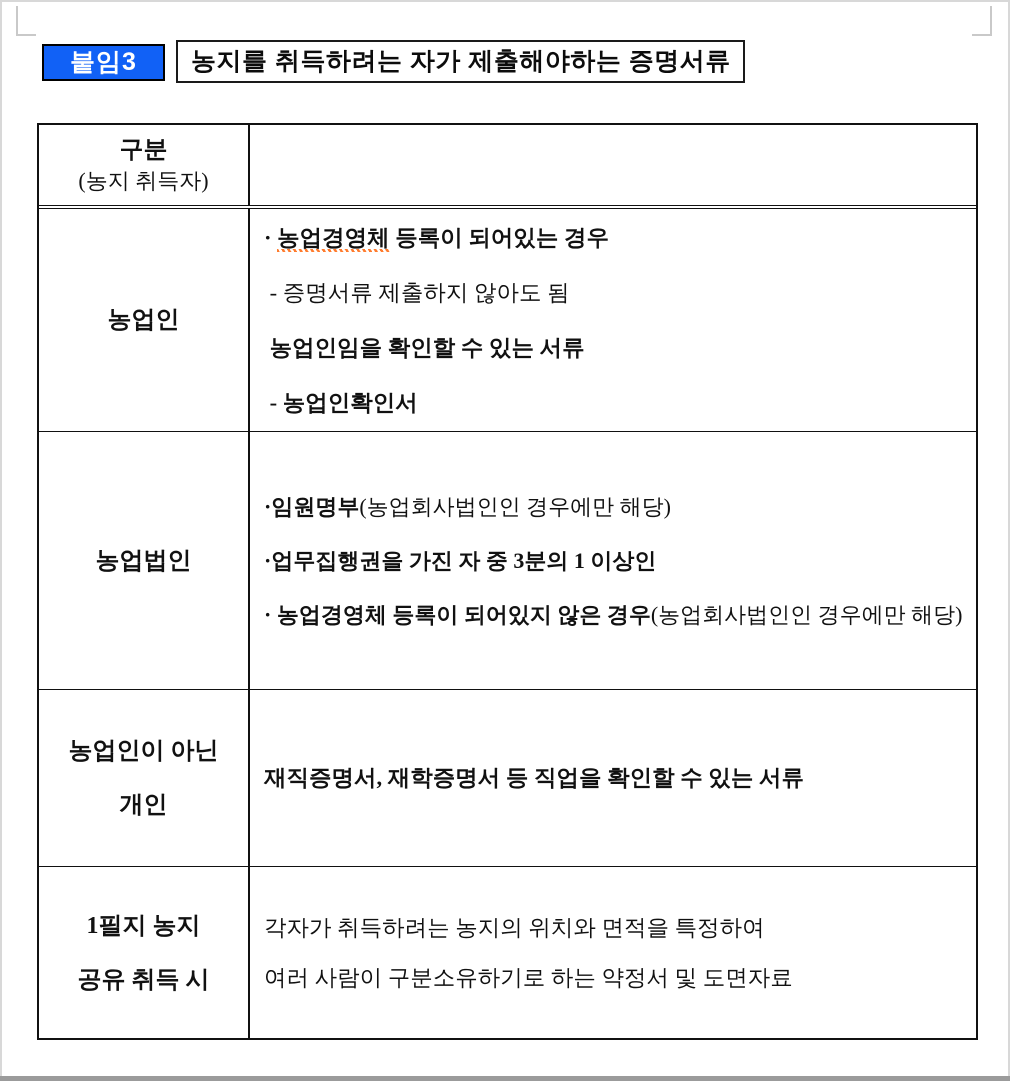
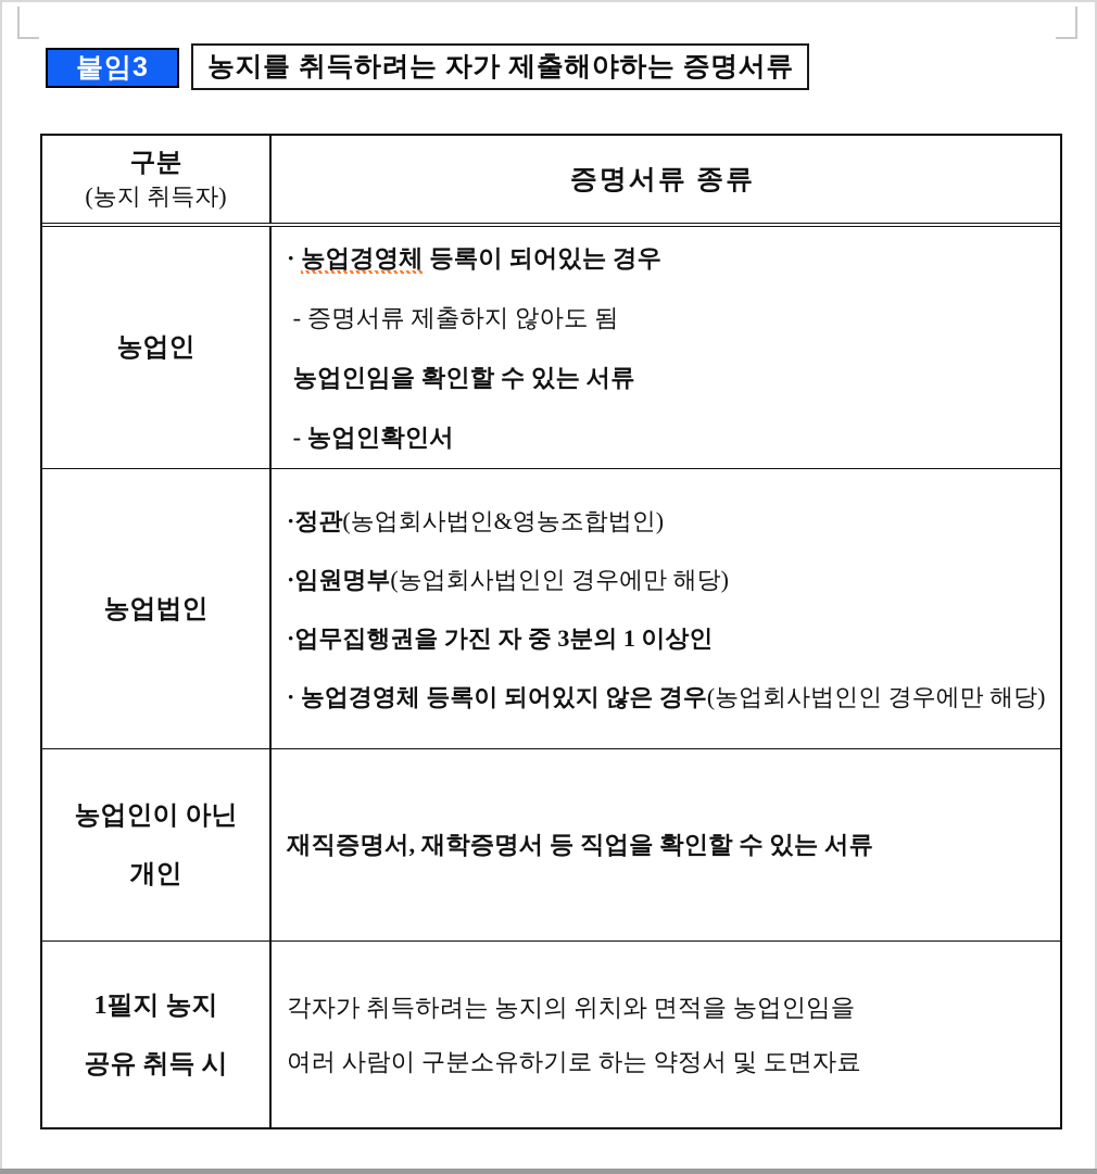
  붙임3
  농지를 취득하려는 자가 제출해야하는 증명서류
  구분
  (농지 취득자)
+ 증명서류 종류
  농업인
  · 농업경영체 등록이 되어있는 경우
  - 증명서류 제출하지 않아도 됨
  농업인임을 확인할 수 있는 서류
  - 농업인확인서
  농업법인
+ ·정관(농업회사법인&영농조합법인)
  ·임원명부(농업회사법인인 경우에만 해당)
  ·업무집행권을 가진 자 중 3분의 1 이상인
  · 농업경영체 등록이 되어있지 않은 경우(농업회사법인인 경우에만 해당)
  농업인이 아닌
  개인
  재직증명서, 재학증명서 등 직업을 확인할 수 있는 서류
  1필지 농지
  공유 취득 시
- 각자가 취득하려는 농지의 위치와 면적을 특정하여
+ 각자가 취득하려는 농지의 위치와 면적을 농업인임을
  여러 사람이 구분소유하기로 하는 약정서 및 도면자료
